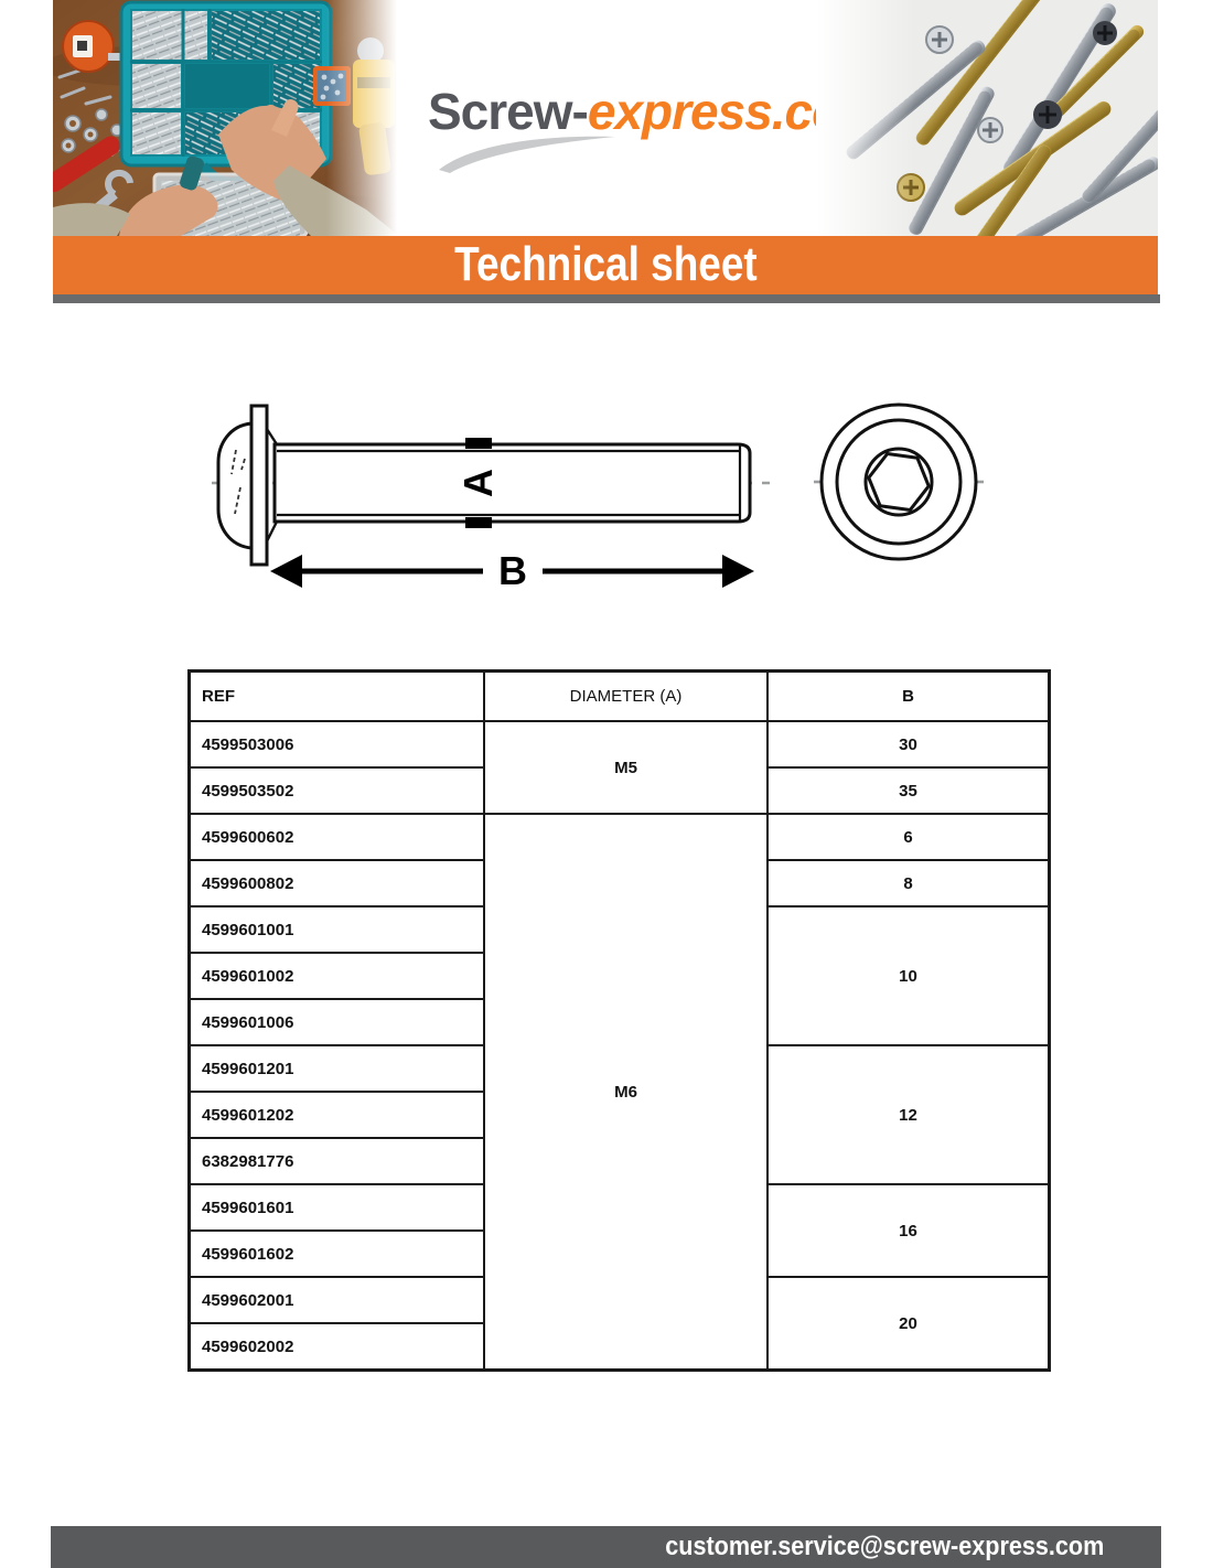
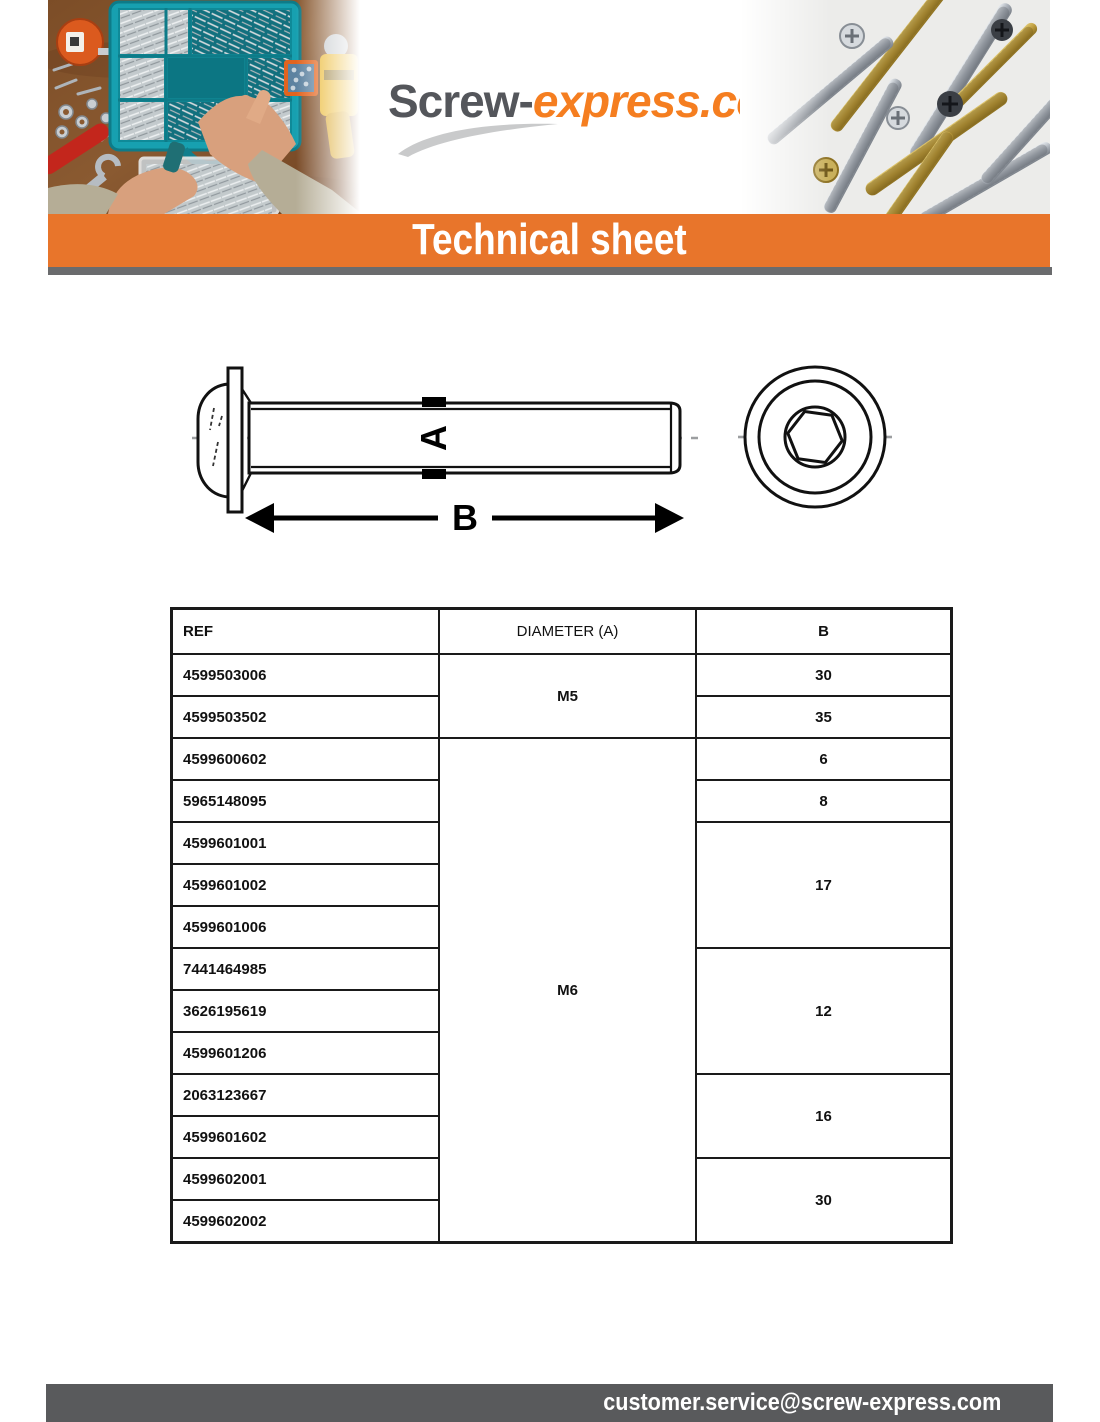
  Screw-express.c
  Technical sheet
  B
  REF	DIAMETER (A)	B
  4599503006	M5	30
  4599503502	35
  4599600602	M6	6
- 4599600802	8
+ 5965148095	8
- 4599601001	10
+ 4599601001	17
  4599601002
  4599601006
- 4599601201	12
+ 7441464985	12
- 4599601202
+ 3626195619
- 6382981776
+ 4599601206
- 4599601601	16
+ 2063123667	16
  4599601602
- 4599602001	20
+ 4599602001	30
  4599602002
  customer.service@screw-express.com
